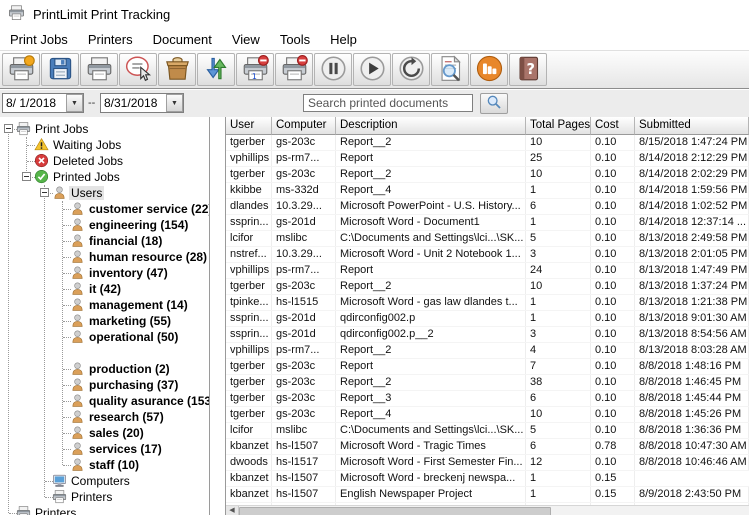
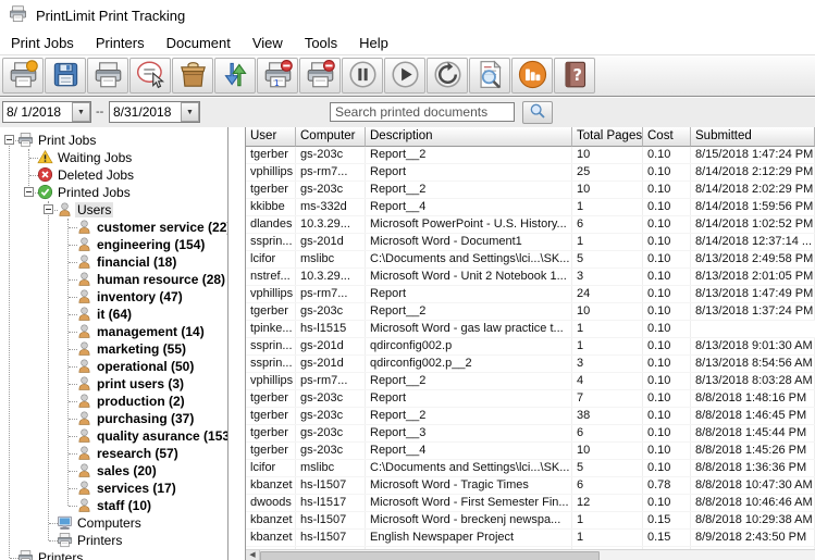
  PrintLimit Print Tracking
  Print Jobs
  Printers
  Document
  View
  Tools
  Help
  1
  ?
  8/ 1/2018
  --
  8/31/2018
  Search printed documents
  Print Jobs
  Waiting Jobs
  Deleted Jobs
  Printed Jobs
  Users
  customer service (22
  engineering (154)
  financial (18)
  human resource (28)
  inventory (47)
- it (42)
+ it (64)
  management (14)
  marketing (55)
  operational (50)
+ print users (3)
  production (2)
  purchasing (37)
  quality asurance (153
  research (57)
  sales (20)
  services (17)
  staff (10)
  Computers
  Printers
  Printers
  User
  Computer
  Description
  Total Pages
  Cost
  Submitted
  tgerber
  gs-203c
  Report__2
  10
  0.10
  8/15/2018 1:47:24 PM
  vphillips
  ps-rm7...
  Report
  25
  0.10
  8/14/2018 2:12:29 PM
  tgerber
  gs-203c
  Report__2
  10
  0.10
  8/14/2018 2:02:29 PM
  kkibbe
  ms-332d
  Report__4
  1
  0.10
  8/14/2018 1:59:56 PM
  dlandes
  10.3.29...
  Microsoft PowerPoint - U.S. History...
  6
  0.10
  8/14/2018 1:02:52 PM
  ssprin...
  gs-201d
  Microsoft Word - Document1
  1
  0.10
  8/14/2018 12:37:14 ...
  lcifor
  mslibc
  C:\Documents and Settings\lci...\SK...
  5
  0.10
  8/13/2018 2:49:58 PM
  nstref...
  10.3.29...
  Microsoft Word - Unit 2 Notebook 1...
  3
  0.10
  8/13/2018 2:01:05 PM
  vphillips
  ps-rm7...
  Report
  24
  0.10
  8/13/2018 1:47:49 PM
  tgerber
  gs-203c
  Report__2
  10
  0.10
  8/13/2018 1:37:24 PM
  tpinke...
  hs-l1515
- Microsoft Word - gas law dlandes t...
+ Microsoft Word - gas law practice t...
  1
  0.10
- 8/13/2018 1:21:38 PM
  ssprin...
  gs-201d
  qdirconfig002.p
  1
  0.10
  8/13/2018 9:01:30 AM
  ssprin...
  gs-201d
  qdirconfig002.p__2
  3
  0.10
  8/13/2018 8:54:56 AM
  vphillips
  ps-rm7...
  Report__2
  4
  0.10
  8/13/2018 8:03:28 AM
  tgerber
  gs-203c
  Report
  7
  0.10
  8/8/2018 1:48:16 PM
  tgerber
  gs-203c
  Report__2
  38
  0.10
  8/8/2018 1:46:45 PM
  tgerber
  gs-203c
  Report__3
  6
  0.10
  8/8/2018 1:45:44 PM
  tgerber
  gs-203c
  Report__4
  10
  0.10
  8/8/2018 1:45:26 PM
  lcifor
  mslibc
  C:\Documents and Settings\lci...\SK...
  5
  0.10
  8/8/2018 1:36:36 PM
  kbanzet
  hs-l1507
  Microsoft Word - Tragic Times
  6
  0.78
  8/8/2018 10:47:30 AM
  dwoods
  hs-l1517
  Microsoft Word - First Semester Fin...
  12
  0.10
  8/8/2018 10:46:46 AM
  kbanzet
  hs-l1507
  Microsoft Word - breckenj newspa...
  1
  0.15
+ 8/8/2018 10:29:38 AM
  kbanzet
  hs-l1507
  English Newspaper Project
  1
  0.15
  8/9/2018 2:43:50 PM
